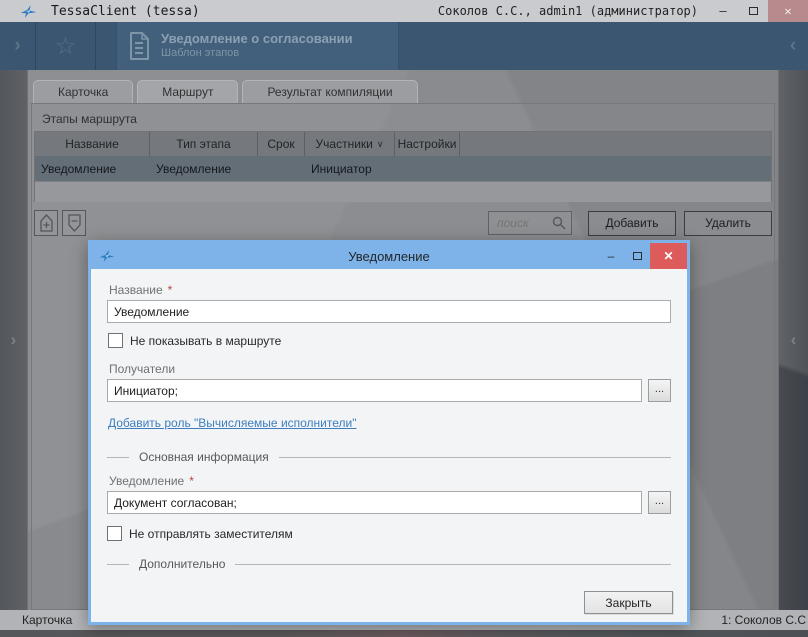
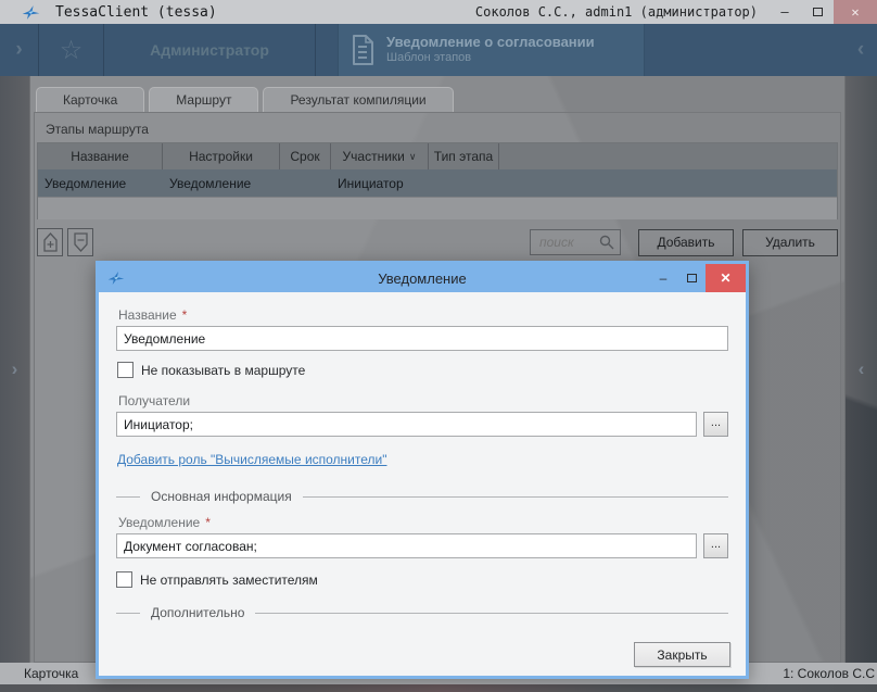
  TessaClient (tessa)
  Соколов С.С., admin1 (администратор)
  –
  ✕
  ›
  ☆
+ Администратор
  Уведомление о согласовании
  Шаблон этапов
  ‹
  ›
  ‹
  Карточка
  Маршрут
  Результат компиляции
  Этапы маршрута
  Название
- Тип этапа
+ Настройки
  Срок
  Участники
  ∨
- Настройки
+ Тип этапа
  Уведомление
  Уведомление
  Инициатор
  поиск
  Добавить
  Удалить
  Карточка
  1: Соколов С.С
  Уведомление
  –
  ✕
  Название *
  Уведомление
  Не показывать в маршруте
  Получатели
  Инициатор;
  ...
  Добавить роль "Вычисляемые исполнители"
  Основная информация
  Уведомление *
  Документ согласован;
  ...
  Не отправлять заместителям
  Дополнительно
  Закрыть
